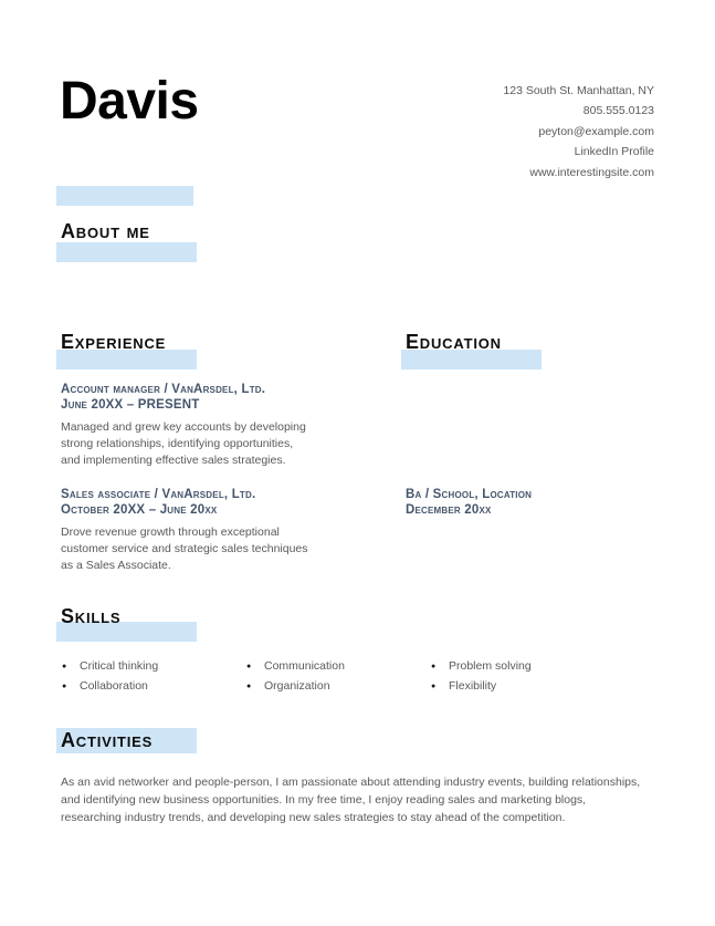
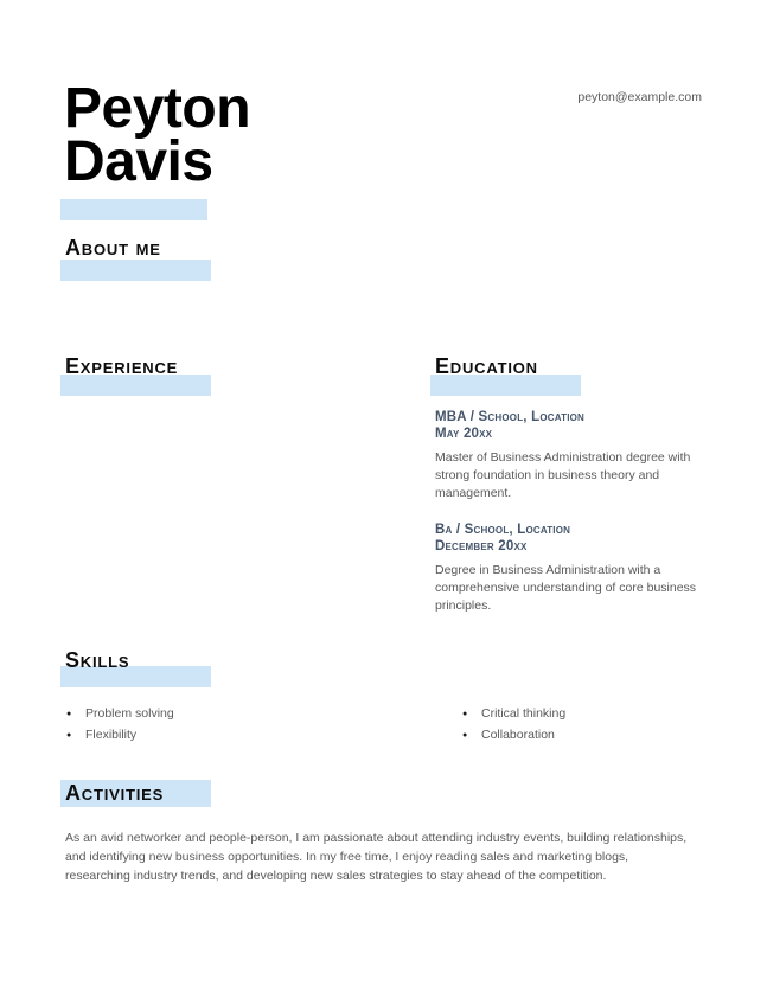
+ Peyton
  Davis
- 123 South St. Manhattan, NY
- 805.555.0123
  peyton@example.com
- LinkedIn Profile
- www.interestingsite.com
  About me
  Experience
- Account manager / VanArsdel, Ltd.
- June 20XX – PRESENT
- Managed and grew key accounts by developing
- strong relationships, identifying opportunities,
- and implementing effective sales strategies.
- Sales associate / VanArsdel, Ltd.
- October 20XX – June 20xx
- Drove revenue growth through exceptional
- customer service and strategic sales techniques
- as a Sales Associate.
  Education
+ MBA / School, Location
+ May 20xx
+ Master of Business Administration degree with
+ strong foundation in business theory and
+ management.
  Ba / School, Location
  December 20xx
+ Degree in Business Administration with a
+ comprehensive understanding of core business
+ principles.
  Skills
- Critical thinking
+ Problem solving
- Collaboration
+ Flexibility
- Communication
- Organization
- Problem solving
+ Critical thinking
- Flexibility
+ Collaboration
  Activities
  As an avid networker and people-person, I am passionate about attending industry events, building relationships,
  and identifying new business opportunities. In my free time, I enjoy reading sales and marketing blogs,
  researching industry trends, and developing new sales strategies to stay ahead of the competition.
